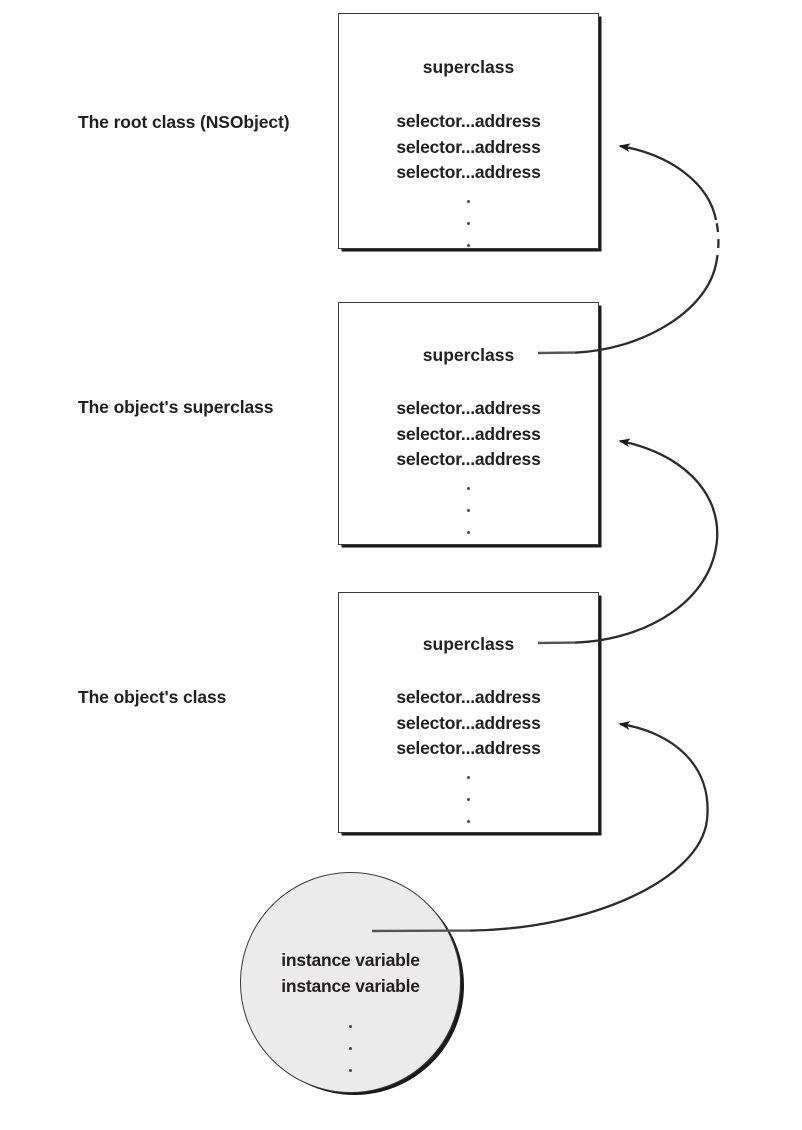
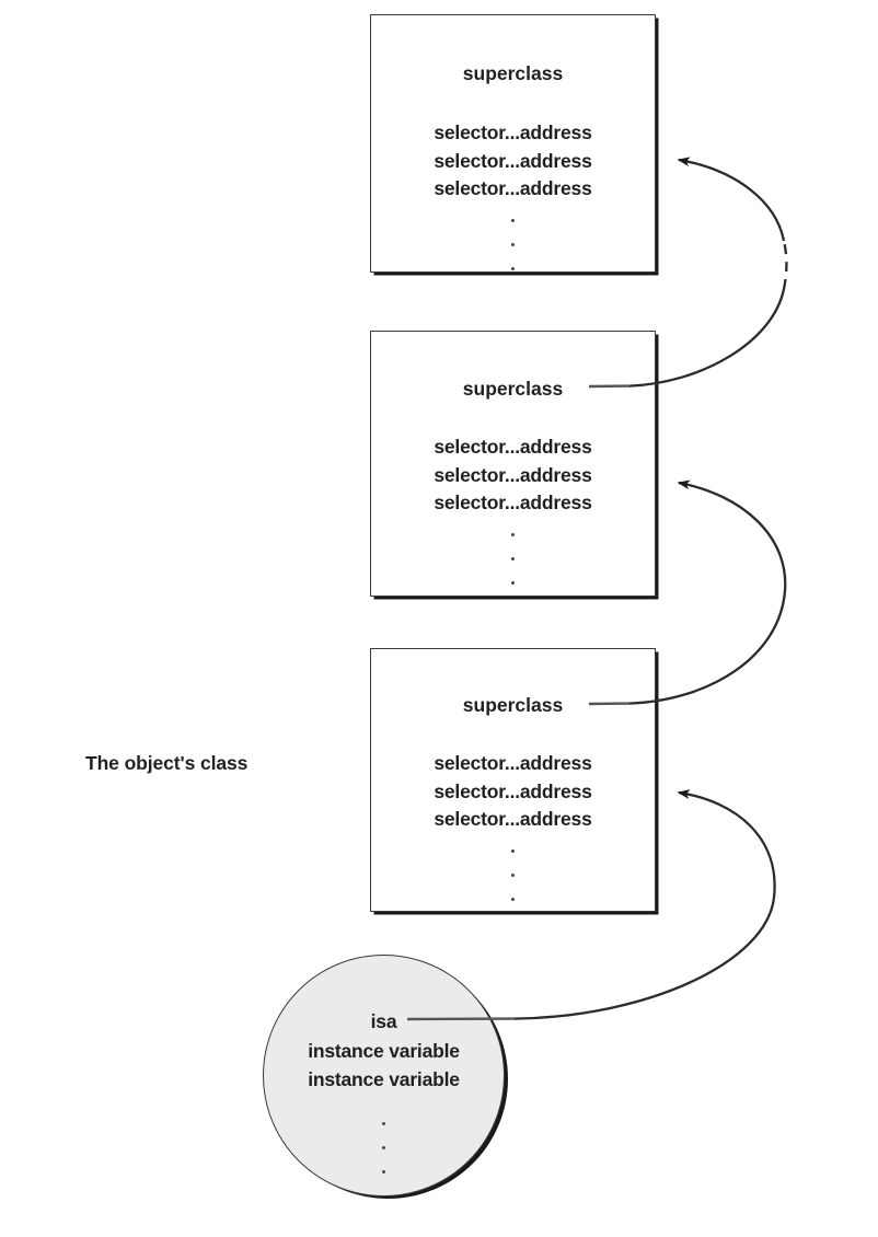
- The root class (NSObject)
- The object's superclass
  The object's class
  superclass
  selector...address
  selector...address
  selector...address
  superclass
  selector...address
  selector...address
  selector...address
  superclass
  selector...address
  selector...address
  selector...address
+ isa
  instance variable
  instance variable
